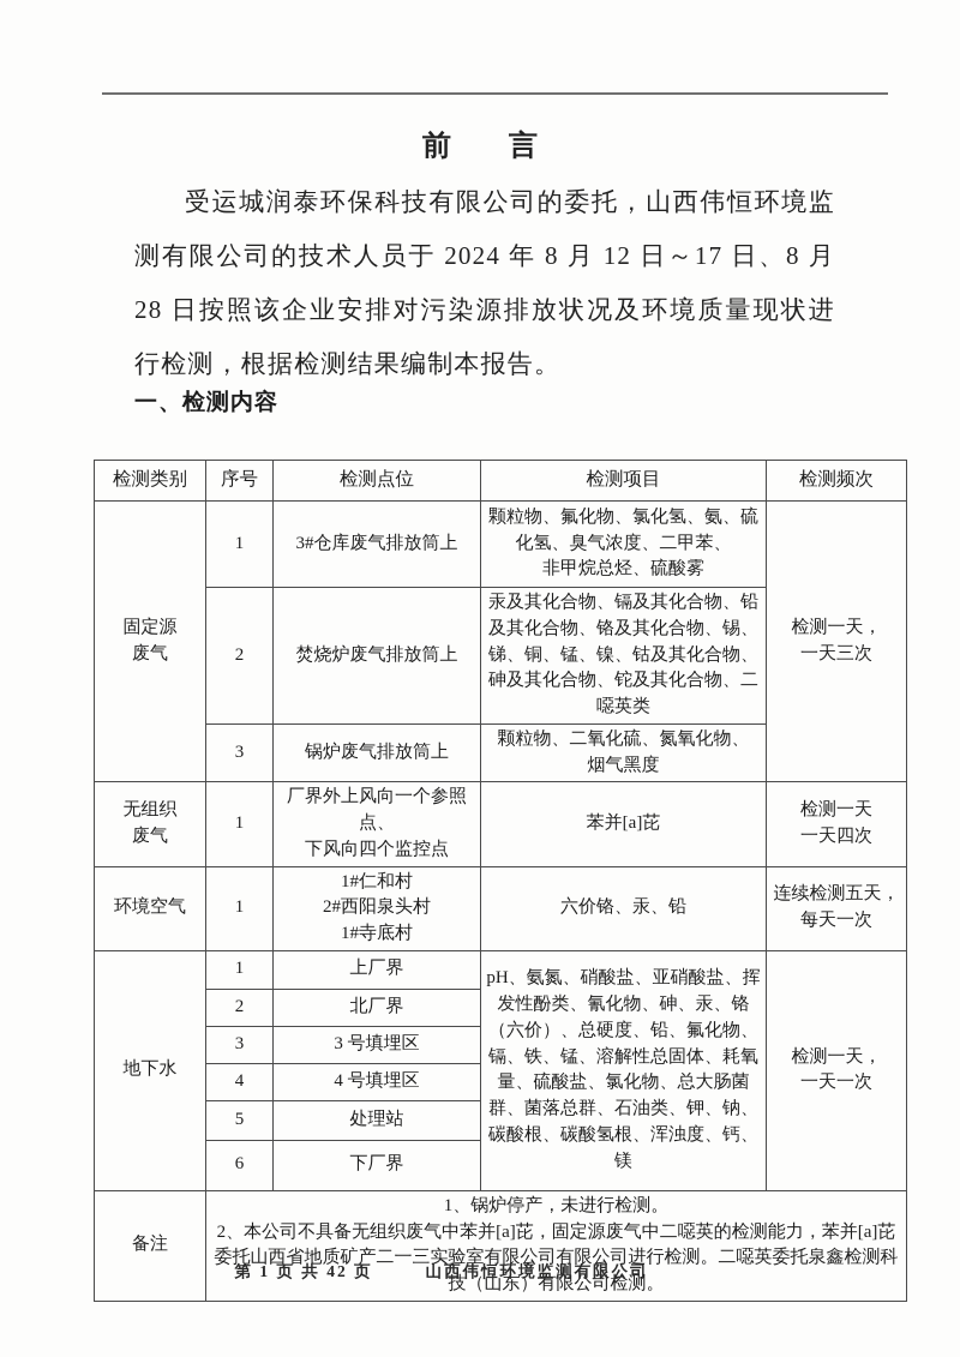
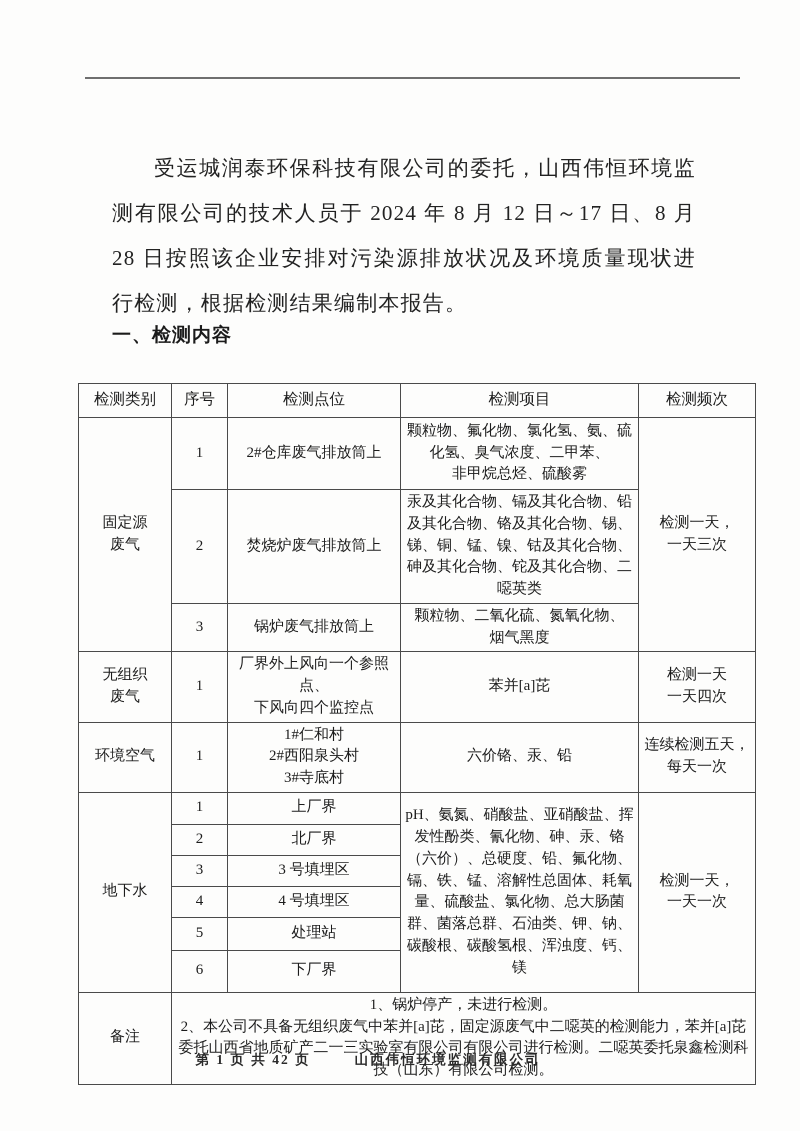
- 前 言
  受运城润泰环保科技有限公司的委托，山西伟恒环境监测有限公司的技术人员于 2024 年 8 月 12 日～17 日、8 月 28 日按照该企业安排对污染源排放状况及环境质量现状进行检测，根据检测结果编制本报告。
  一、检测内容
  检测类别	序号	检测点位	检测项目	检测频次
- 固定源 废气	1	3#仓库废气排放筒上	颗粒物、氟化物、氯化氢、氨、硫化氢、臭气浓度、二甲苯、 非甲烷总烃、硫酸雾	检测一天， 一天三次
+ 固定源 废气	1	2#仓库废气排放筒上	颗粒物、氟化物、氯化氢、氨、硫化氢、臭气浓度、二甲苯、 非甲烷总烃、硫酸雾	检测一天， 一天三次
  2	焚烧炉废气排放筒上	汞及其化合物、镉及其化合物、铅及其化合物、铬及其化合物、锡、锑、铜、锰、镍、钴及其化合物、砷及其化合物、铊及其化合物、二噁英类
  3	锅炉废气排放筒上	颗粒物、二氧化硫、氮氧化物、 烟气黑度
  无组织 废气	1	厂界外上风向一个参照点、 下风向四个监控点	苯并[a]芘	检测一天 一天四次
- 环境空气	1	1#仁和村 2#西阳泉头村 1#寺底村	六价铬、汞、铅	连续检测五天， 每天一次
+ 环境空气	1	1#仁和村 2#西阳泉头村 3#寺底村	六价铬、汞、铅	连续检测五天， 每天一次
  地下水	1	上厂界	pH、氨氮、硝酸盐、亚硝酸盐、挥发性酚类、氰化物、砷、汞、铬（六价）、总硬度、铅、氟化物、镉、铁、锰、溶解性总固体、耗氧量、硫酸盐、氯化物、总大肠菌群、菌落总群、石油类、钾、钠、碳酸根、碳酸氢根、浑浊度、钙、镁	检测一天， 一天一次
  2	北厂界
  3	3 号填埋区
  4	4 号填埋区
  5	处理站
  6	下厂界
  备注	1、锅炉停产，未进行检测。 2、本公司不具备无组织废气中苯并[a]芘，固定源废气中二噁英的检测能力，苯并[a]芘委托山西省地质矿产二一三实验室有限公司有限公司进行检测。二噁英委托泉鑫检测科技（山东）有限公司检测。
  第 1 页 共 42 页
  山西伟恒环境监测有限公司
